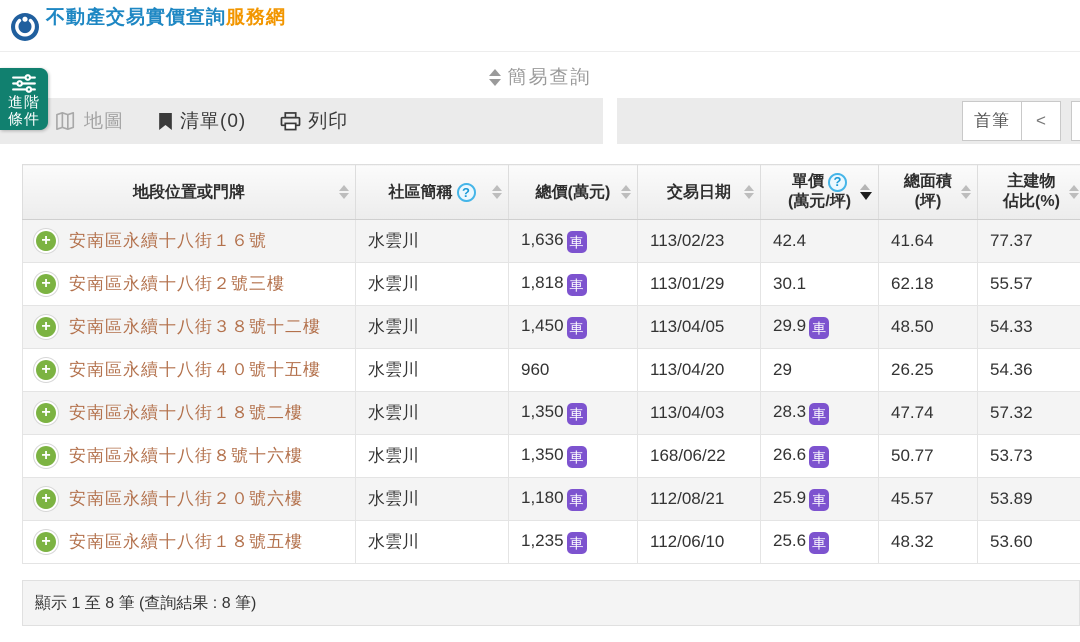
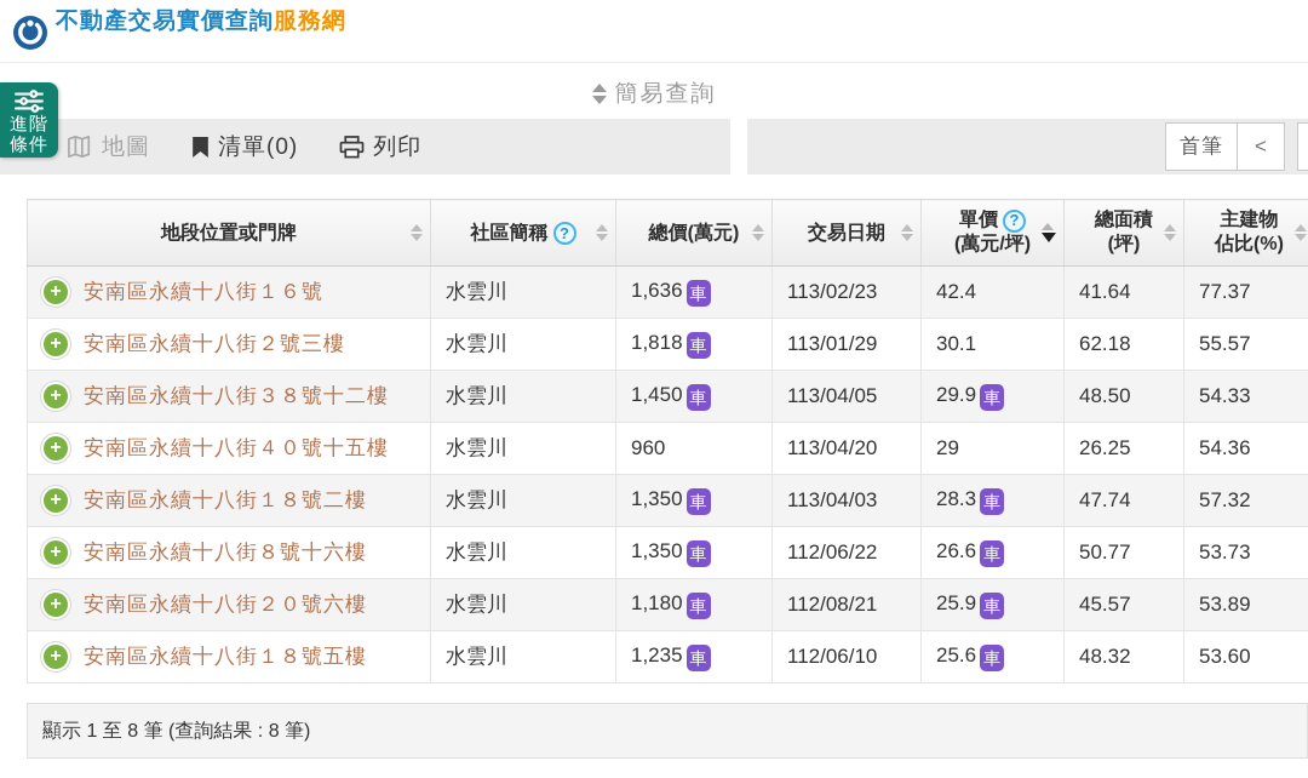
  不動產交易實價查詢服務網
  簡易查詢
  進階
  條件
  地圖
  清單(0)
  列印
  首筆
  <
  地段位置或門牌	社區簡稱 ?	總價(萬元)	交易日期	單價 ? (萬元/坪)	總面積(坪)	主建物佔比(%)
  + 安南區永續十八街１６號	水雲川	1,636 車	113/02/23	42.4	41.64	77.37
  + 安南區永續十八街２號三樓	水雲川	1,818 車	113/01/29	30.1	62.18	55.57
  + 安南區永續十八街３８號十二樓	水雲川	1,450 車	113/04/05	29.9 車	48.50	54.33
  + 安南區永續十八街４０號十五樓	水雲川	960	113/04/20	29	26.25	54.36
  + 安南區永續十八街１８號二樓	水雲川	1,350 車	113/04/03	28.3 車	47.74	57.32
- + 安南區永續十八街８號十六樓	水雲川	1,350 車	168/06/22	26.6 車	50.77	53.73
+ + 安南區永續十八街８號十六樓	水雲川	1,350 車	112/06/22	26.6 車	50.77	53.73
  + 安南區永續十八街２０號六樓	水雲川	1,180 車	112/08/21	25.9 車	45.57	53.89
  + 安南區永續十八街１８號五樓	水雲川	1,235 車	112/06/10	25.6 車	48.32	53.60
  顯示 1 至 8 筆 (查詢結果 : 8 筆)
